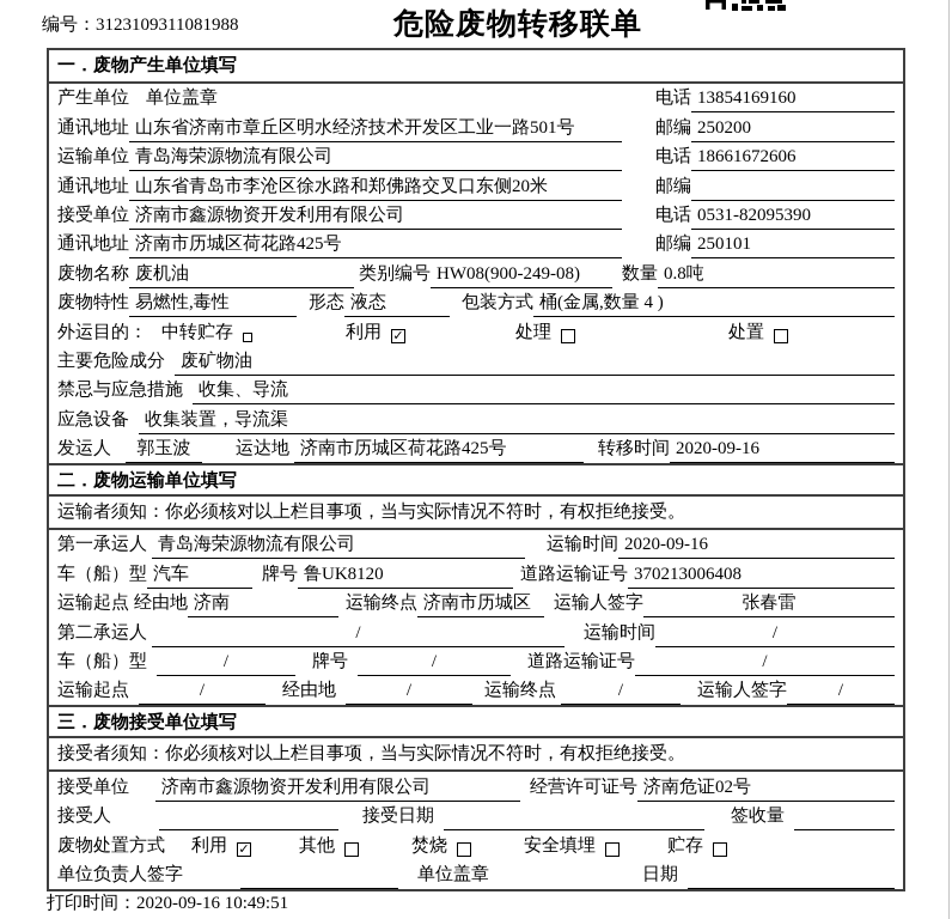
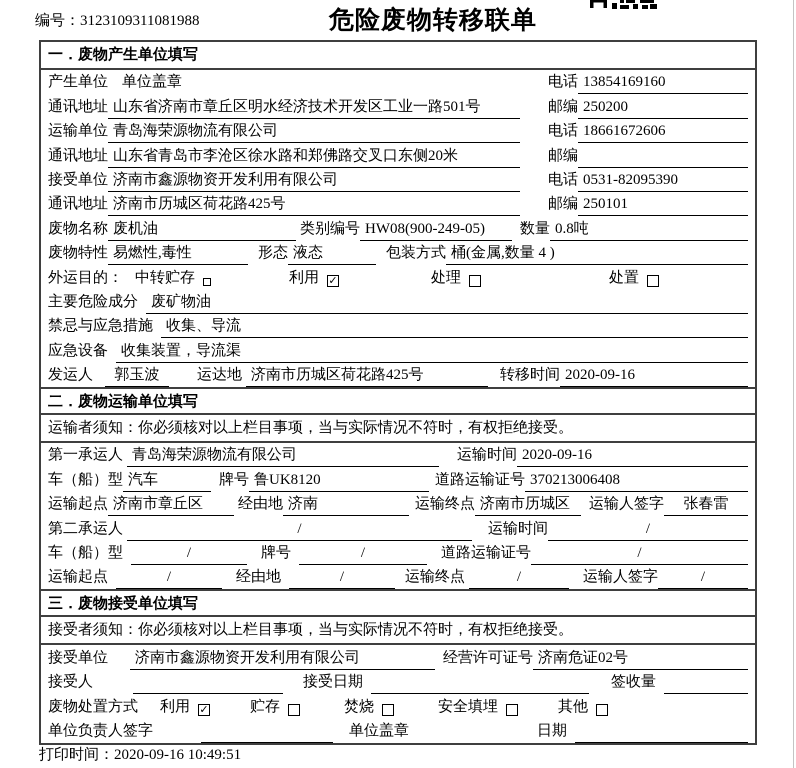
  编号：3123109311081988
  危险废物转移联单
  一．废物产生单位填写
  产生单位
  单位盖章
  电话
  13854169160
  通讯地址
  山东省济南市章丘区明水经济技术开发区工业一路501号
  邮编
  250200
  运输单位
  青岛海荣源物流有限公司
  电话
  18661672606
  通讯地址
  山东省青岛市李沧区徐水路和郑佛路交叉口东侧20米
  邮编
  接受单位
  济南市鑫源物资开发利用有限公司
  电话
  0531-82095390
  通讯地址
  济南市历城区荷花路425号
  邮编
  250101
  废物名称
  废机油
  类别编号
- HW08(900-249-08)
+ HW08(900-249-05)
  数量
  0.8吨
  废物特性
  易燃性,毒性
  形态
  液态
  包装方式
  桶(金属,数量 4 )
  外运目的：
  中转贮存
  利用
  ✓
  处理
  处置
  主要危险成分
  废矿物油
  禁忌与应急措施
  收集、导流
  应急设备
  收集装置，导流渠
  发运人
  郭玉波
  运达地
  济南市历城区荷花路425号
  转移时间
  2020-09-16
  二．废物运输单位填写
  运输者须知：你必须核对以上栏目事项，当与实际情况不符时，有权拒绝接受。
  第一承运人
  青岛海荣源物流有限公司
  运输时间
  2020-09-16
  车（船）型
  汽车
  牌号
  鲁UK8120
  道路运输证号
  370213006408
  运输起点
+ 济南市章丘区
  经由地
  济南
  运输终点
  济南市历城区
  运输人签字
  张春雷
  第二承运人
  /
  运输时间
  /
  车（船）型
  /
  牌号
  /
  道路运输证号
  /
  运输起点
  /
  经由地
  /
  运输终点
  /
  运输人签字
  /
  三．废物接受单位填写
  接受者须知：你必须核对以上栏目事项，当与实际情况不符时，有权拒绝接受。
  接受单位
  济南市鑫源物资开发利用有限公司
  经营许可证号
  济南危证02号
  接受人
  接受日期
  签收量
  废物处置方式
  利用
  ✓
- 其他
+ 贮存
  焚烧
  安全填埋
- 贮存
+ 其他
  单位负责人签字
  单位盖章
  日期
  打印时间：2020-09-16 10:49:51
